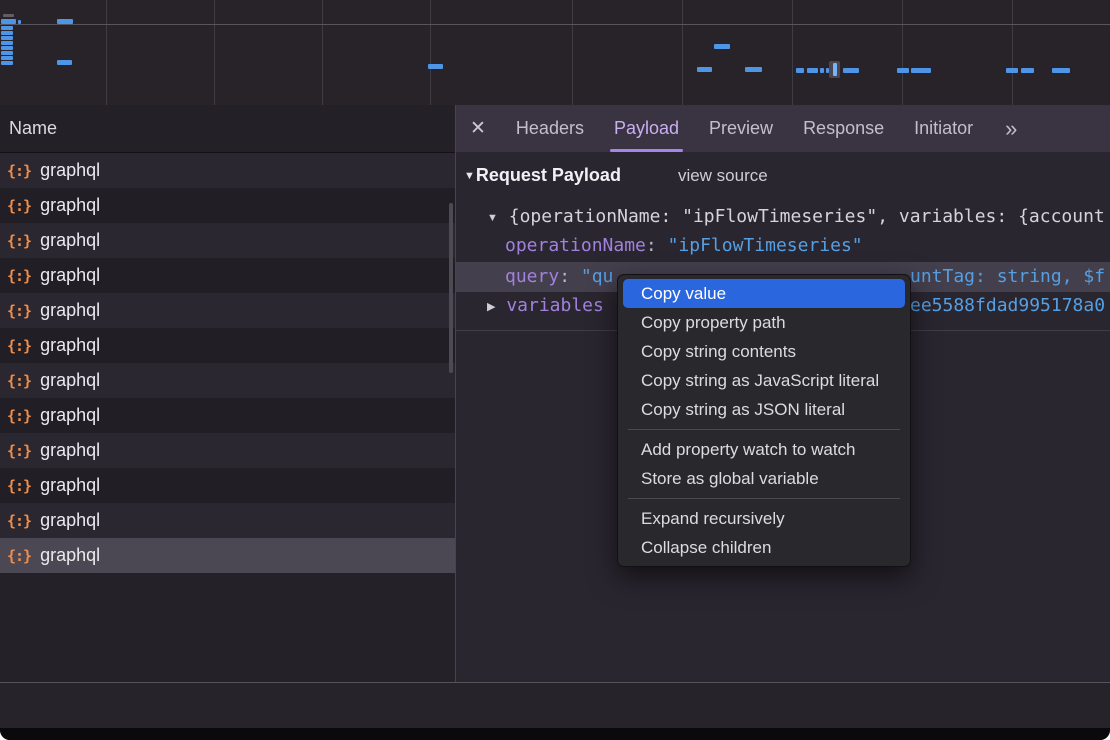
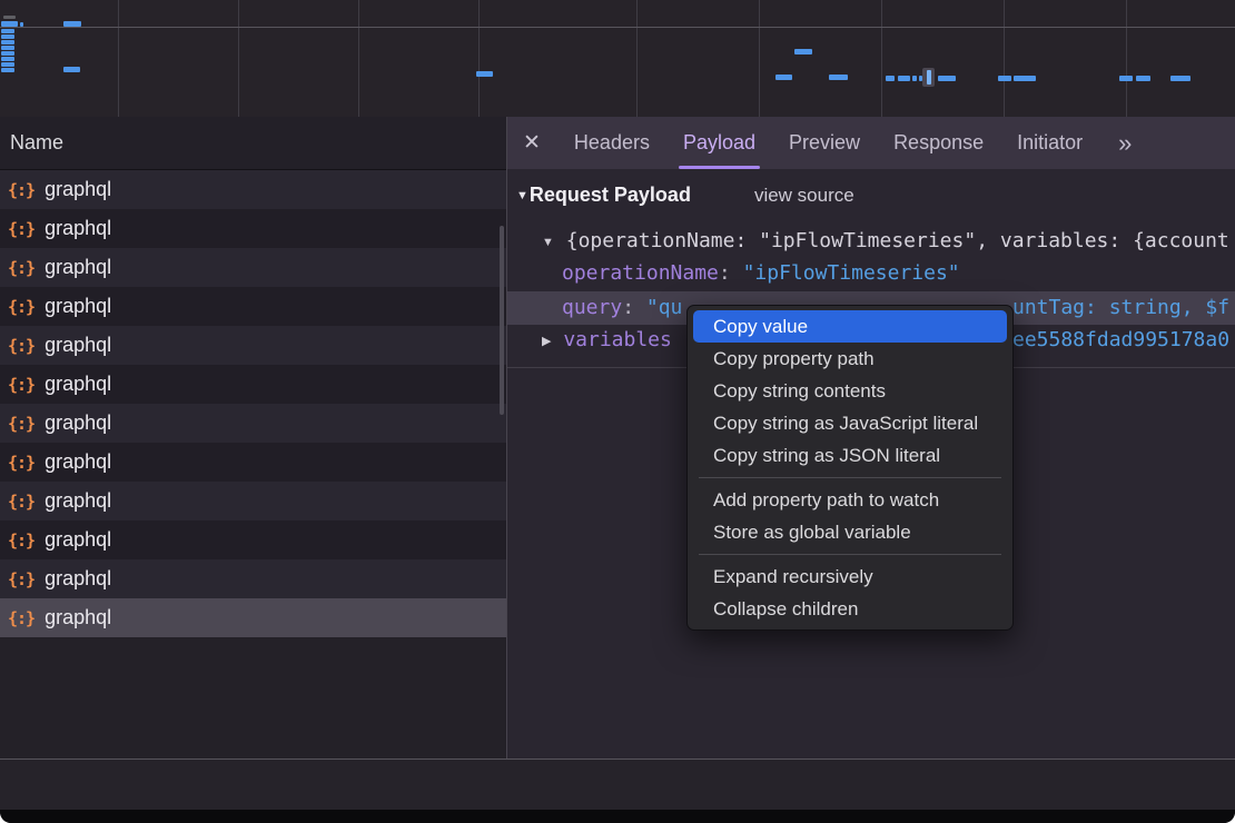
  Name
  {:}
  graphql
  {:}
  graphql
  {:}
  graphql
  {:}
  graphql
  {:}
  graphql
  {:}
  graphql
  {:}
  graphql
  {:}
  graphql
  {:}
  graphql
  {:}
  graphql
  {:}
  graphql
  {:}
  graphql
  ✕
  Headers
  Payload
  Preview
  Response
  Initiator
  »
  ▼
  Request Payload
  view source
  ▼ {operationName: "ipFlowTimeseries", variables: {account
  operationName: "ipFlowTimeseries"
  query: "qu
  untTag: string, $f
  ▶ variables
  ee5588fdad995178a0
  Copy value
  Copy property path
  Copy string contents
  Copy string as JavaScript literal
  Copy string as JSON literal
- Add property watch to watch
+ Add property path to watch
  Store as global variable
  Expand recursively
  Collapse children
